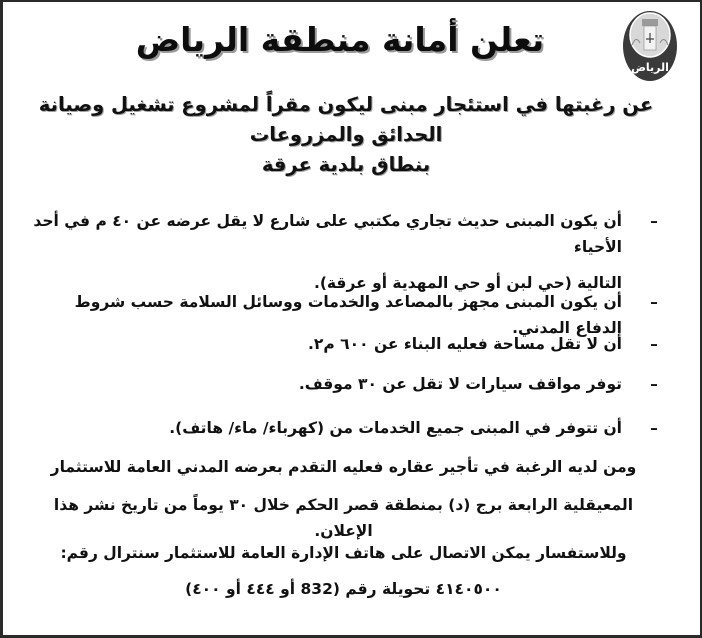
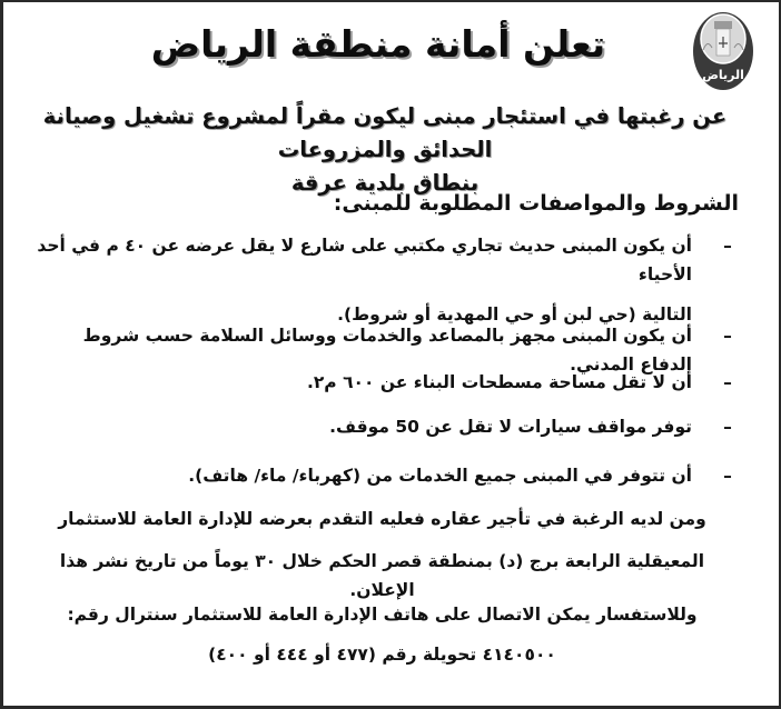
  الرياض
  تعلن أمانة منطقة الرياض
  عن رغبتها في استئجار مبنى ليكون مقراً لمشروع تشغيل وصيانة الحدائق والمزروعات
  بنطاق بلدية عرقة
+ الشروط والمواصفات المطلوبة للمبنى:
  –
  أن يكون المبنى حديث تجاري مكتبي على شارع لا يقل عرضه عن ٤٠ م في أحد الأحياء
- التالية (حي لبن أو حي المهدية أو عرقة).
+ التالية (حي لبن أو حي المهدية أو شروط).
  –
  أن يكون المبنى مجهز بالمصاعد والخدمات ووسائل السلامة حسب شروط الدفاع المدني.
  –
- أن لا تقل مساحة فعليه البناء عن ٦٠٠ م٢.
+ أن لا تقل مساحة مسطحات البناء عن ٦٠٠ م٢.
  –
- توفر مواقف سيارات لا تقل عن ٣٠ موقف.
+ توفر مواقف سيارات لا تقل عن 50 موقف.
  –
  أن تتوفر في المبنى جميع الخدمات من (كهرباء/ ماء/ هاتف).
- ومن لديه الرغبة في تأجير عقاره فعليه التقدم بعرضه المدني العامة للاستثمار
+ ومن لديه الرغبة في تأجير عقاره فعليه التقدم بعرضه للإدارة العامة للاستثمار
  المعيقلية الرابعة برج (د) بمنطقة قصر الحكم خلال ٣٠ يوماً من تاريخ نشر هذا الإعلان.
  وللاستفسار يمكن الاتصال على هاتف الإدارة العامة للاستثمار سنترال رقم:
- ٤١٤٠٥٠٠ تحويلة رقم (832 أو ٤٤٤ أو ٤٠٠)
+ ٤١٤٠٥٠٠ تحويلة رقم (٤٧٧ أو ٤٤٤ أو ٤٠٠)
